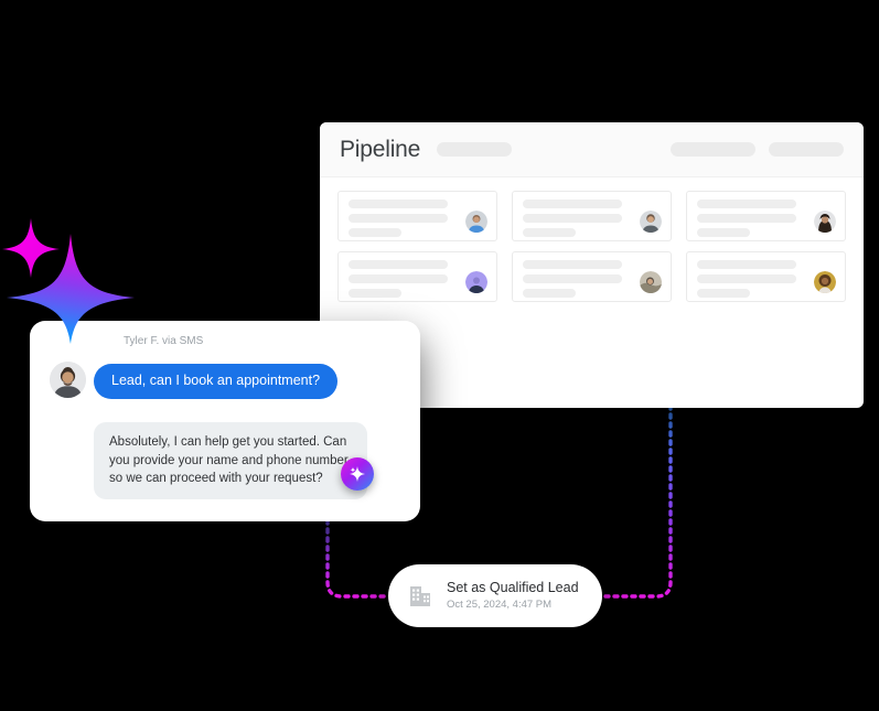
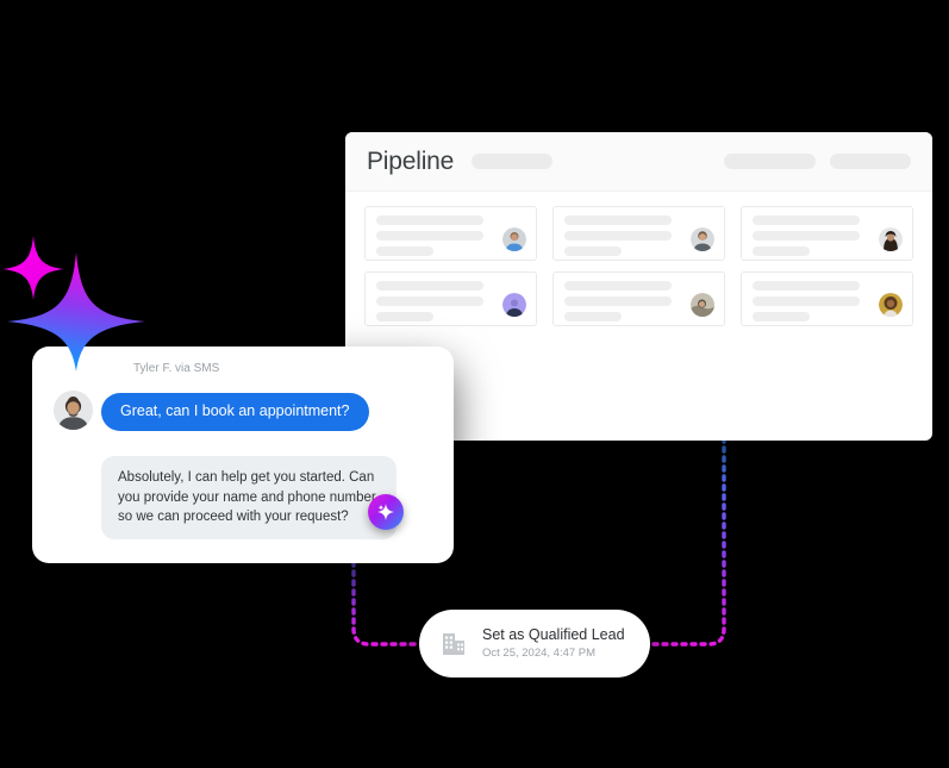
  Pipeline
  Tyler F. via SMS
- Lead, can I book an appointment?
+ Great, can I book an appointment?
  Absolutely, I can help get you started. Can you provide your name and phone numbe so we can proceed with your request?
  Set as Qualified Lead
  Oct 25, 2024, 4:47 PM
